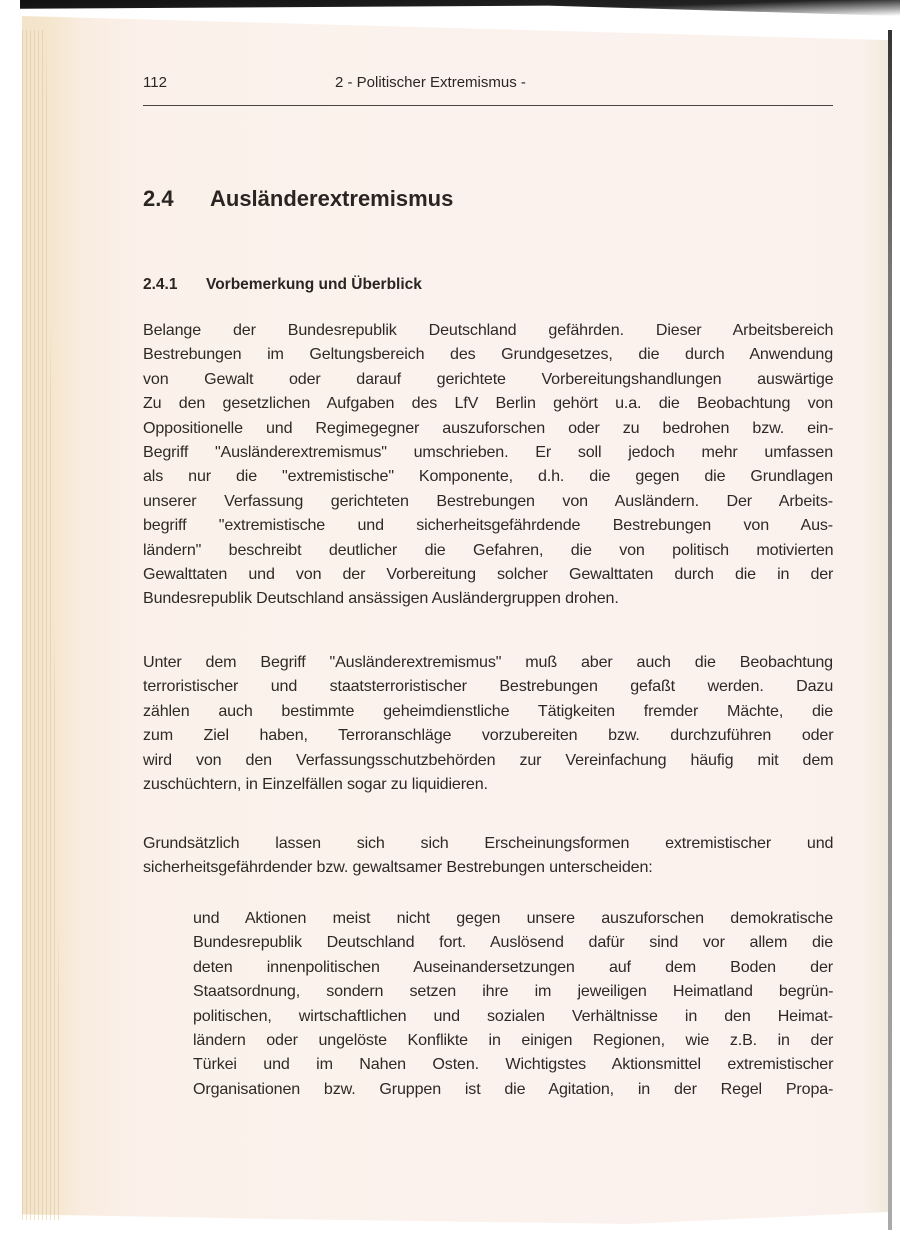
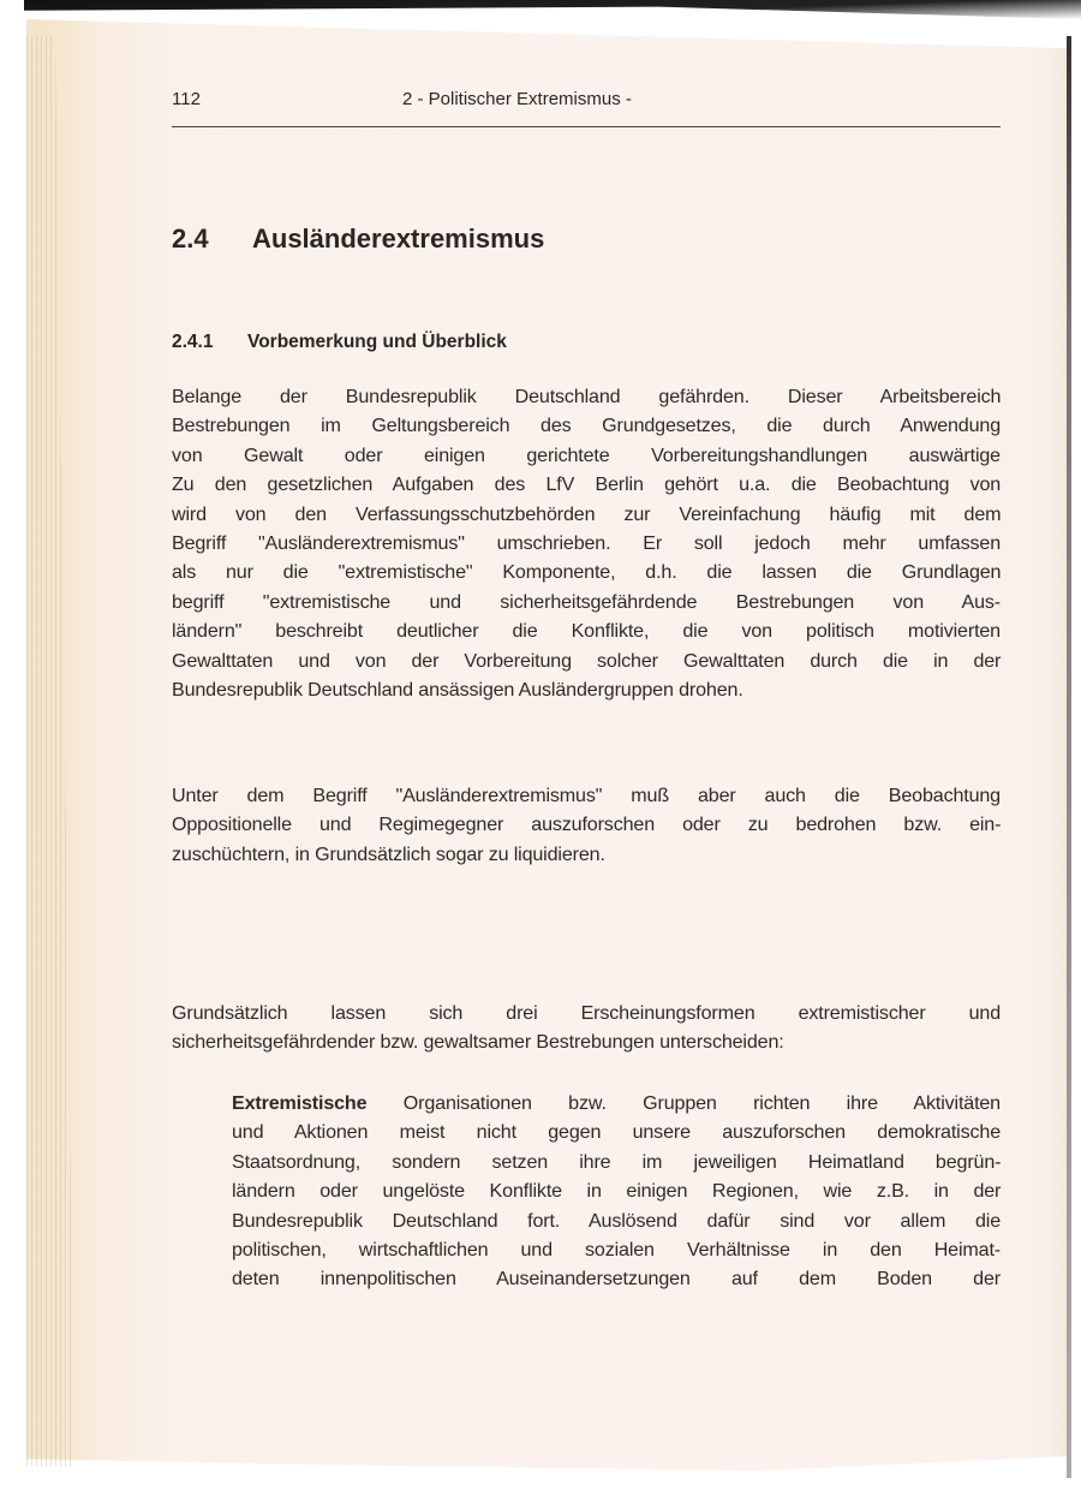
  112
  2 - Politischer Extremismus -
  2.4 Ausländerextremismus
  2.4.1 Vorbemerkung und Überblick
  Belange der Bundesrepublik Deutschland gefährden. Dieser Arbeitsbereich
  Bestrebungen im Geltungsbereich des Grundgesetzes, die durch Anwendung
- von Gewalt oder darauf gerichtete Vorbereitungshandlungen auswärtige
+ von Gewalt oder einigen gerichtete Vorbereitungshandlungen auswärtige
  Zu den gesetzlichen Aufgaben des LfV Berlin gehört u.a. die Beobachtung von
- Oppositionelle und Regimegegner auszuforschen oder zu bedrohen bzw. ein-
+ wird von den Verfassungsschutzbehörden zur Vereinfachung häufig mit dem
  Begriff "Ausländerextremismus" umschrieben. Er soll jedoch mehr umfassen
- als nur die "extremistische" Komponente, d.h. die gegen die Grundlagen
+ als nur die "extremistische" Komponente, d.h. die lassen die Grundlagen
- unserer Verfassung gerichteten Bestrebungen von Ausländern. Der Arbeits-
  begriff "extremistische und sicherheitsgefährdende Bestrebungen von Aus-
- ländern" beschreibt deutlicher die Gefahren, die von politisch motivierten
+ ländern" beschreibt deutlicher die Konflikte, die von politisch motivierten
  Gewalttaten und von der Vorbereitung solcher Gewalttaten durch die in der
  Bundesrepublik Deutschland ansässigen Ausländergruppen drohen.
  Unter dem Begriff "Ausländerextremismus" muß aber auch die Beobachtung
- terroristischer und staatsterroristischer Bestrebungen gefaßt werden. Dazu
- zählen auch bestimmte geheimdienstliche Tätigkeiten fremder Mächte, die
- zum Ziel haben, Terroranschläge vorzubereiten bzw. durchzuführen oder
- wird von den Verfassungsschutzbehörden zur Vereinfachung häufig mit dem
+ Oppositionelle und Regimegegner auszuforschen oder zu bedrohen bzw. ein-
- zuschüchtern, in Einzelfällen sogar zu liquidieren.
+ zuschüchtern, in Grundsätzlich sogar zu liquidieren.
- Grundsätzlich lassen sich sich Erscheinungsformen extremistischer und
+ Grundsätzlich lassen sich drei Erscheinungsformen extremistischer und
  sicherheitsgefährdender bzw. gewaltsamer Bestrebungen unterscheiden:
+ Extremistische Organisationen bzw. Gruppen richten ihre Aktivitäten
  und Aktionen meist nicht gegen unsere auszuforschen demokratische
- Bundesrepublik Deutschland fort. Auslösend dafür sind vor allem die
+ Staatsordnung, sondern setzen ihre im jeweiligen Heimatland begrün-
- deten innenpolitischen Auseinandersetzungen auf dem Boden der
+ ländern oder ungelöste Konflikte in einigen Regionen, wie z.B. in der
- Staatsordnung, sondern setzen ihre im jeweiligen Heimatland begrün-
+ Bundesrepublik Deutschland fort. Auslösend dafür sind vor allem die
  politischen, wirtschaftlichen und sozialen Verhältnisse in den Heimat-
- ländern oder ungelöste Konflikte in einigen Regionen, wie z.B. in der
+ deten innenpolitischen Auseinandersetzungen auf dem Boden der
- Türkei und im Nahen Osten. Wichtigstes Aktionsmittel extremistischer
- Organisationen bzw. Gruppen ist die Agitation, in der Regel Propa-
